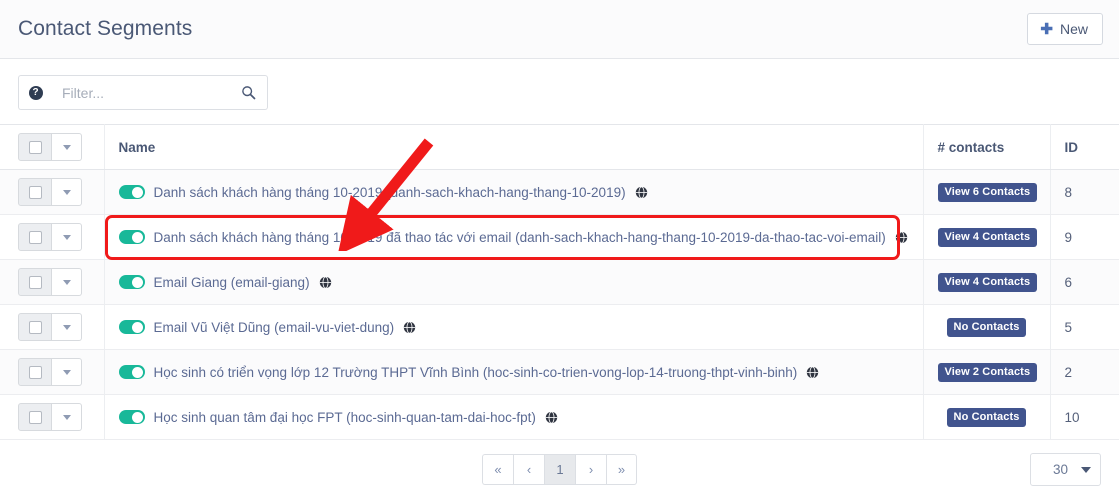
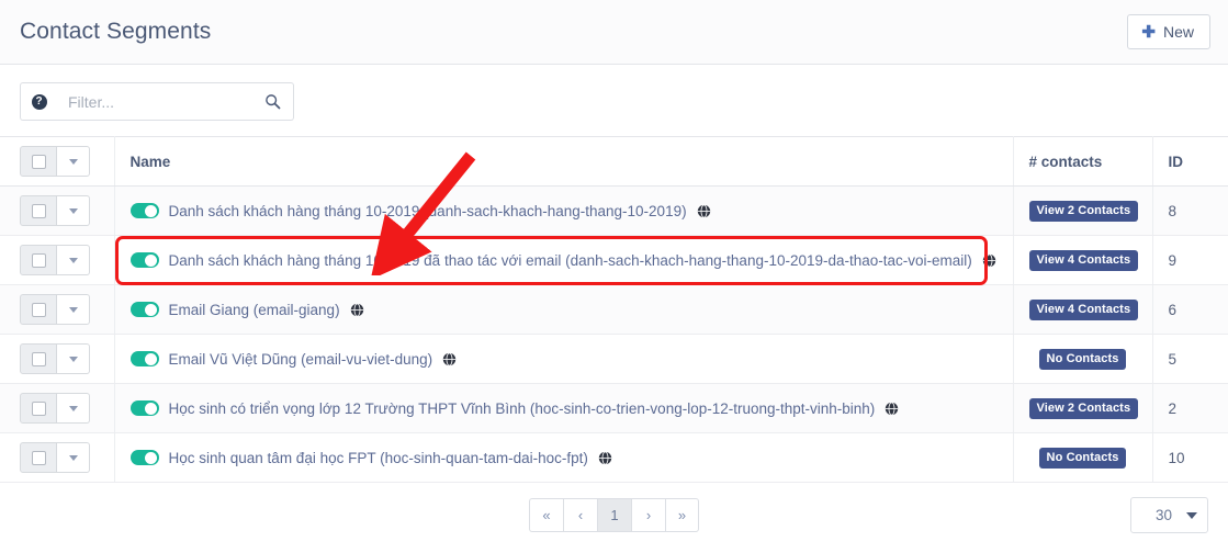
  Contact Segments
  ✚
  New
  ?
  Filter...
  	Name	# contacts	ID
- 	Danh sách khách hàng tháng 10-2019anh-sach-khach-hang-thang-10-2019)	View 6 Contacts	8
+ 	Danh sách khách hàng tháng 10-2019anh-sach-khach-hang-thang-10-2019)	View 2 Contacts	8
  	Danh sách khách hàng tháng 10-2019 đã thao tác với email (danh-sach-khach-hang-thang-10-2019-da-thao-tac-voi-email)	View 4 Contacts	9
  	Email Giang (email-giang)	View 4 Contacts	6
  	Email Vũ Việt Dũng (email-vu-viet-dung)	No Contacts	5
- 	Học sinh có triển vọng lớp 12 Trường THPT Vĩnh Bình (hoc-sinh-co-trien-vong-lop-14-truong-thpt-vinh-binh)	View 2 Contacts	2
+ 	Học sinh có triển vọng lớp 12 Trường THPT Vĩnh Bình (hoc-sinh-co-trien-vong-lop-12-truong-thpt-vinh-binh)	View 2 Contacts	2
  	Học sinh quan tâm đại học FPT (hoc-sinh-quan-tam-dai-hoc-fpt)	No Contacts	10
  «
  ‹
  1
  ›
  »
  30
